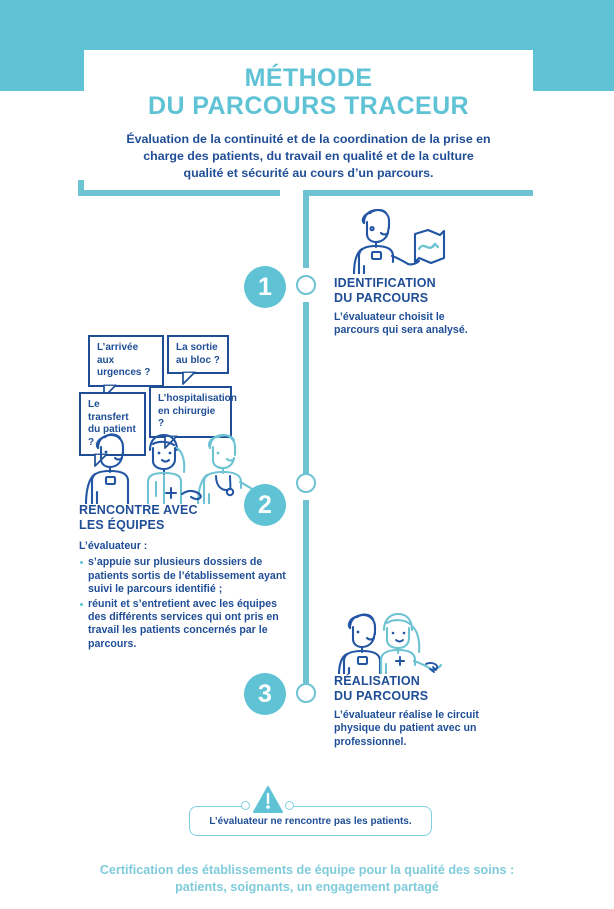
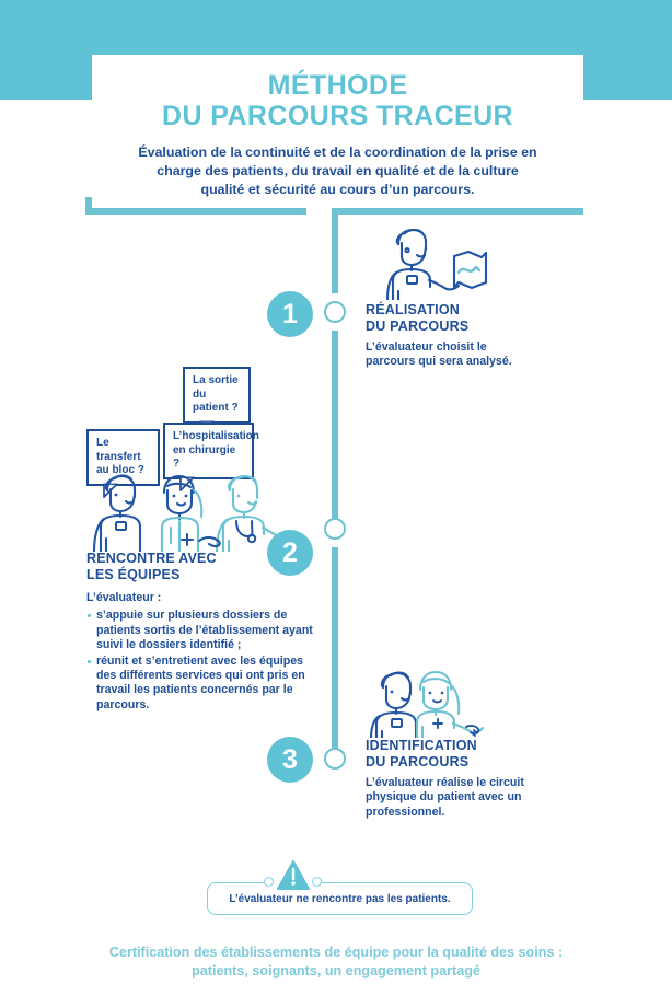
  MÉTHODE
  DU PARCOURS TRACEUR
  Évaluation de la continuité et de la coordination de la prise en charge des patients, du travail en qualité et de la culture qualité et sécurité au cours d’un parcours.
  1
- IDENTIFICATION
+ RÉALISATION
  DU PARCOURS
  L’évaluateur choisit le parcours qui sera analysé.
- L’arrivée aux
- urgences ?
  La sortie
- au bloc ?
+ du patient ?
  Le transfert
- du patient ?
+ au bloc ?
  L’hospitalisation
  en chirurgie ?
  2
  RENCONTRE AVEC
  LES ÉQUIPES
  L’évaluateur :
- s’appuie sur plusieurs dossiers de patients sortis de l’établissement ayant suivi le parcours identifié ;
+ s’appuie sur plusieurs dossiers de patients sortis de l’établissement ayant suivi le dossiers identifié ;
  réunit et s’entretient avec les équipes des différents services qui ont pris en travail les patients concernés par le parcours.
  3
- RÉALISATION
+ IDENTIFICATION
  DU PARCOURS
  L’évaluateur réalise le circuit physique du patient avec un professionnel.
  L’évaluateur ne rencontre pas les patients.
  Certification des établissements de équipe pour la qualité des soins :
  patients, soignants, un engagement partagé
